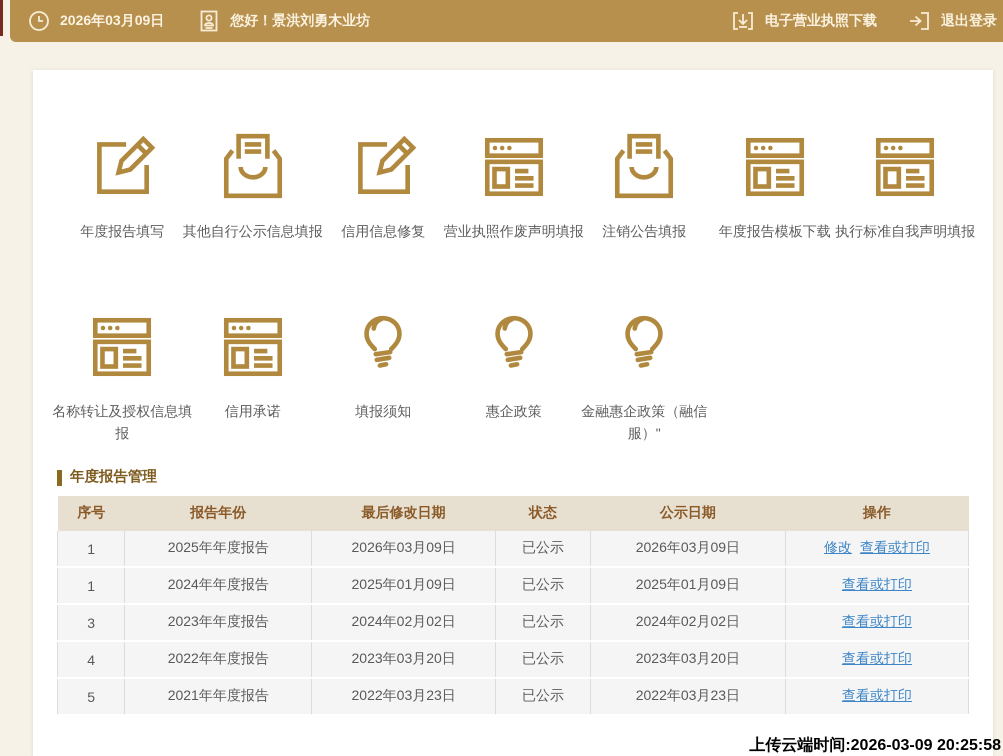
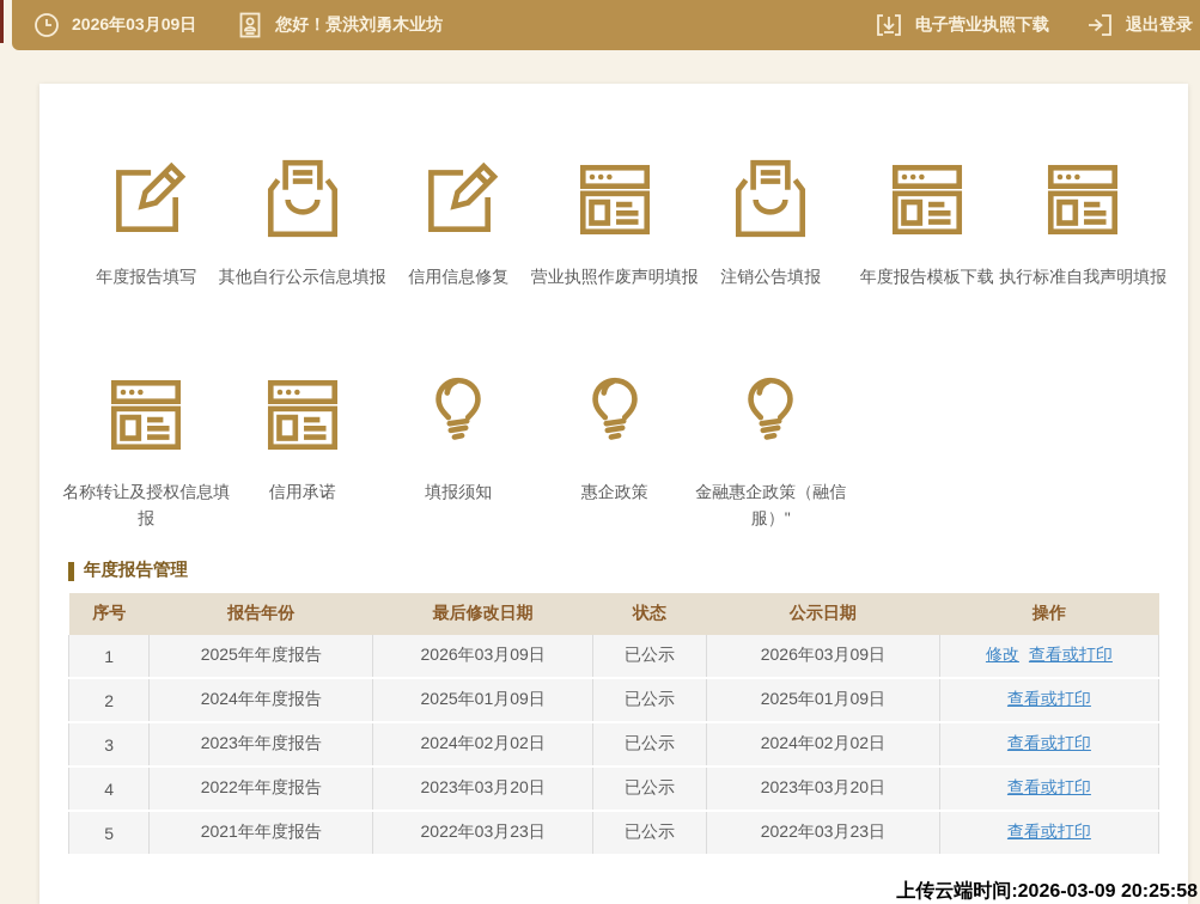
  2026年03月09日
  您好！景洪刘勇木业坊
  电子营业执照下载
  退出登录
  年度报告填写
  其他自行公示信息填报
  信用信息修复
  营业执照作废声明填报
  注销公告填报
  年度报告模板下载
  执行标准自我声明填报
  名称转让及授权信息填报
  信用承诺
  填报须知
  惠企政策
  金融惠企政策（融信服）"
  年度报告管理
  序号	报告年份	最后修改日期	状态	公示日期	操作
  1	2025年年度报告	2026年03月09日	已公示	2026年03月09日	修改 查看或打印
- 1	2024年年度报告	2025年01月09日	已公示	2025年01月09日	查看或打印
+ 2	2024年年度报告	2025年01月09日	已公示	2025年01月09日	查看或打印
  3	2023年年度报告	2024年02月02日	已公示	2024年02月02日	查看或打印
  4	2022年年度报告	2023年03月20日	已公示	2023年03月20日	查看或打印
  5	2021年年度报告	2022年03月23日	已公示	2022年03月23日	查看或打印
  上传云端时间:2026-03-09 20:25:58
